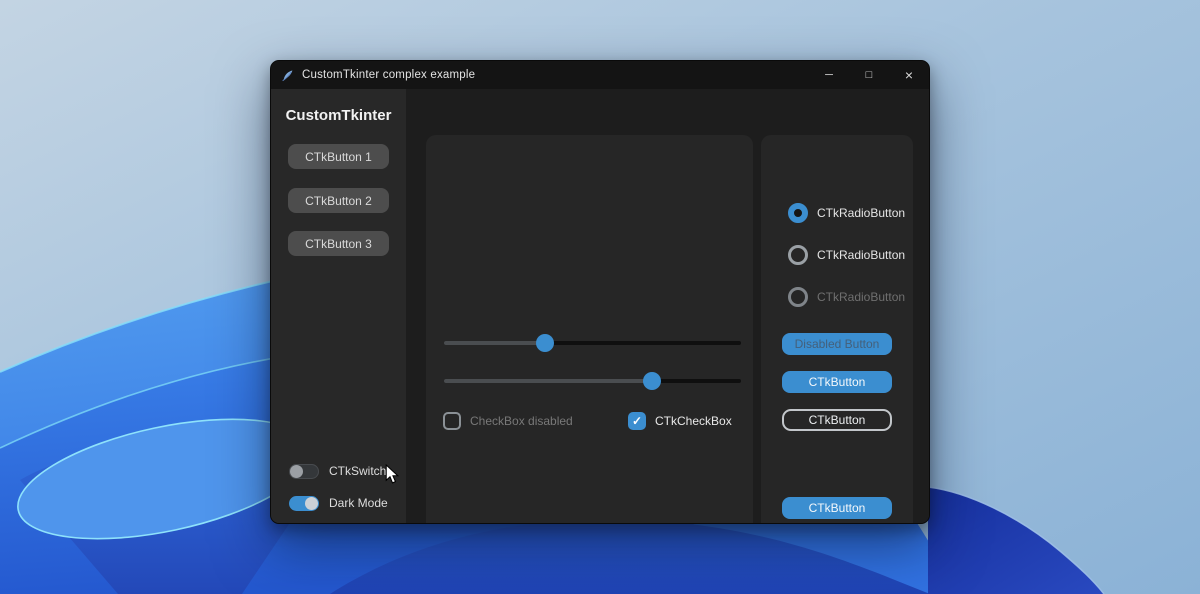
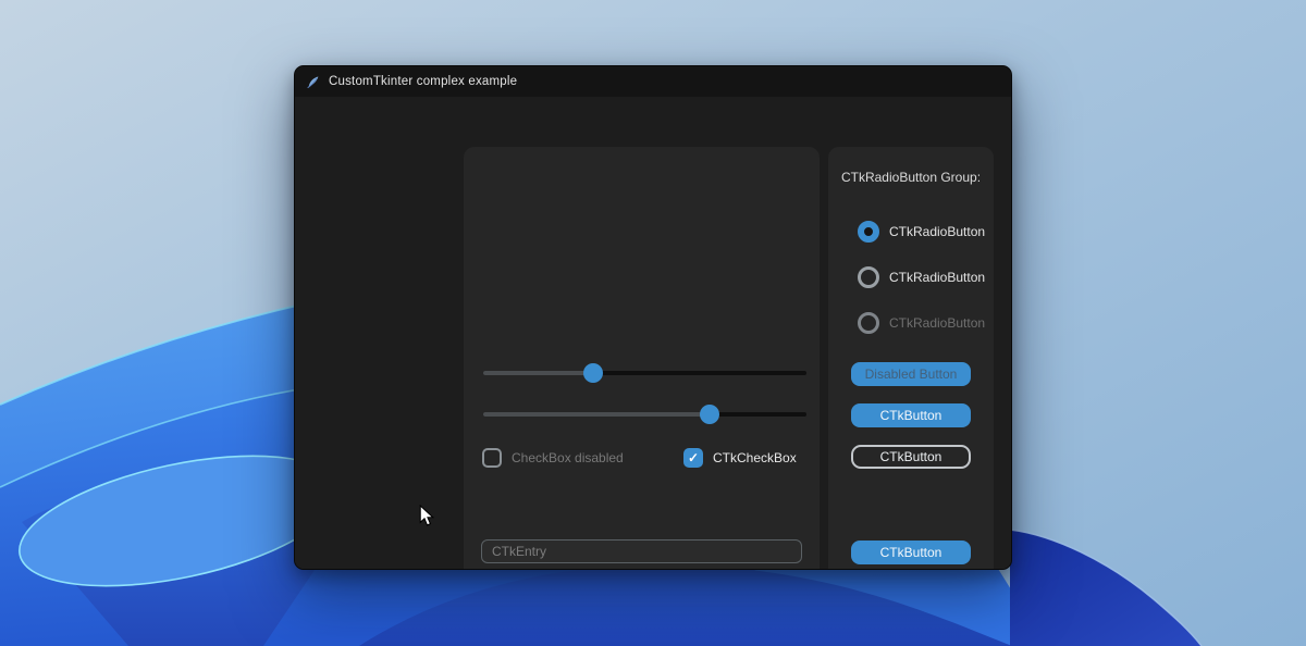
  CustomTkinter complex example
- ─
- □
- ×
- CustomTkinter
- CTkButton 1
- CTkButton 2
- CTkButton 3
- CTkSwitch
- Dark Mode
  CheckBox disabled
  ✓
  CTkCheckBox
+ CTkEntry
+ CTkRadioButton Group:
  CTkRadioButton
  CTkRadioButton
  CTkRadioButton
  Disabled Button
  CTkButton
  CTkButton
  CTkButton
